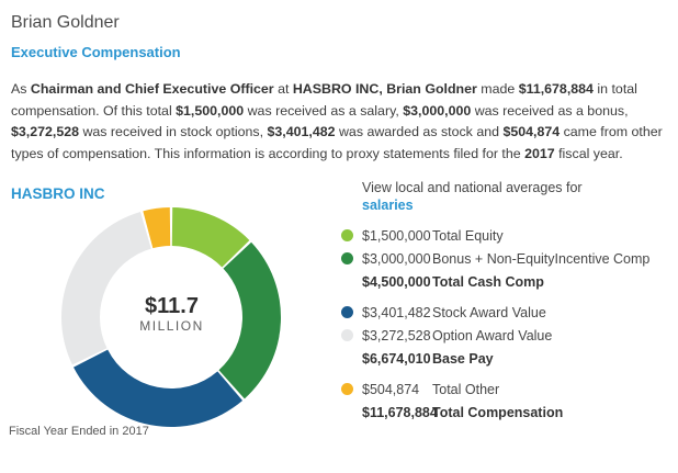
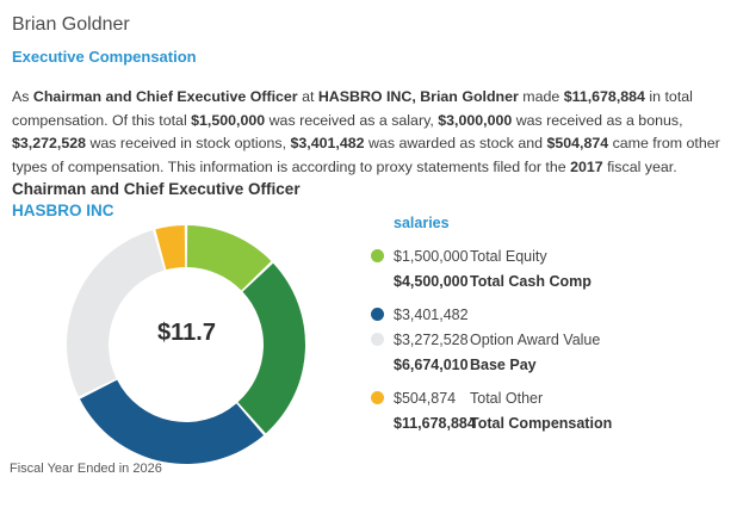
  Brian Goldner
  Executive Compensation
  As Chairman and Chief Executive Officer at HASBRO INC, Brian Goldner made $11,678,884 in total compensation. Of this total $1,500,000 was received as a salary, $3,000,000 was received as a bonus, $3,272,528 was received in stock options, $3,401,482 was awarded as stock and $504,874 came from other types of compensation. This information is according to proxy statements filed for the 2017 fiscal year.
+ Chairman and Chief Executive Officer
  HASBRO INC
  $11.7
- MILLION
- Fiscal Year Ended in 2017
+ Fiscal Year Ended in 2026
- View local and national averages for
  salaries
  $1,500,000
  Total Equity
- $3,000,000
- Bonus + Non-EquityIncentive Comp
  $4,500,000
  Total Cash Comp
  $3,401,482
- Stock Award Value
  $3,272,528
  Option Award Value
  $6,674,010
  Base Pay
  $504,874
  Total Other
  $11,678,88
  Total Compensation
